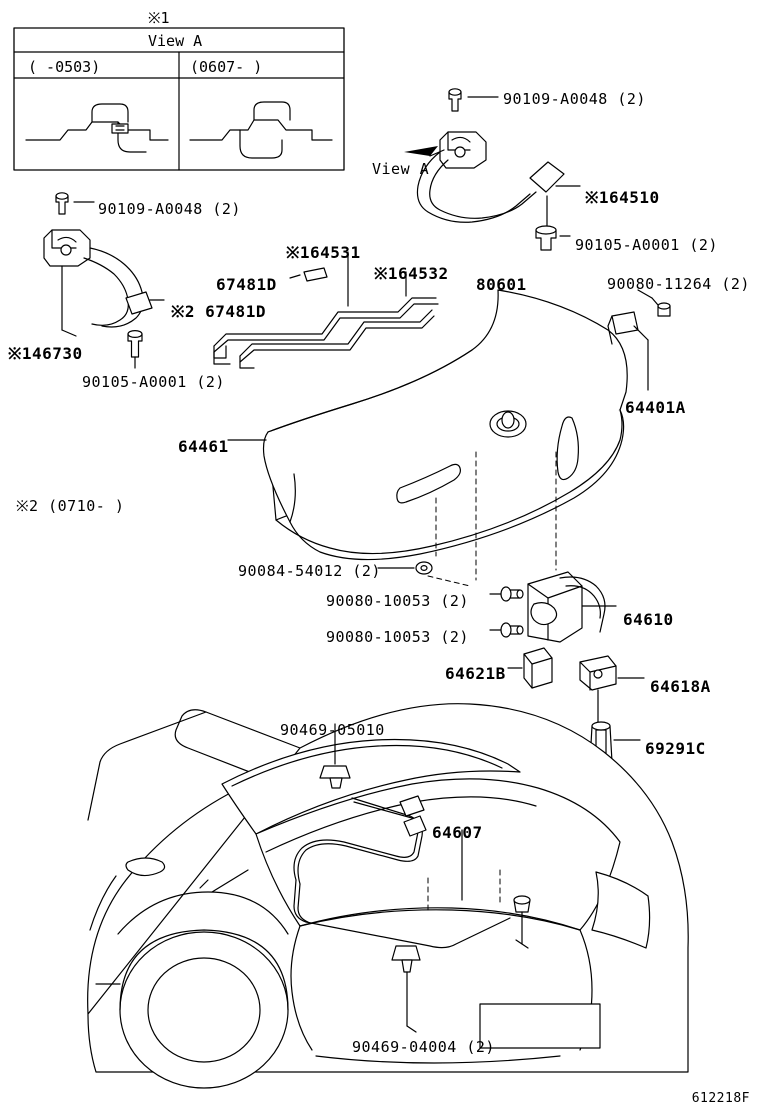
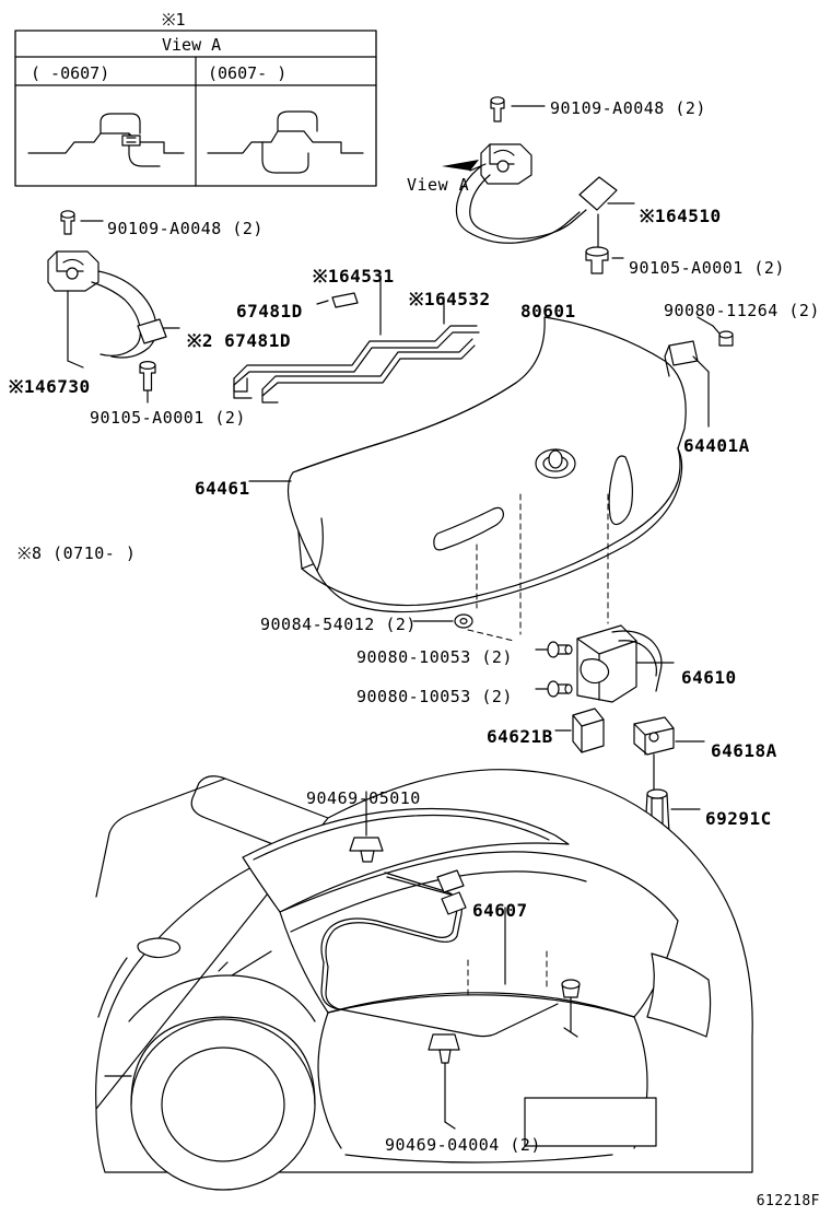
  ※1
  View A
- ( -0503)
+ ( -0607)
  (0607- )
  View A
- ※2 (0710- )
+ ※8 (0710- )
  90109-A0048 (2)
  ※164510
  90105-A0001 (2)
  90109-A0048 (2)
  ※164531
  ※164532
  80601
  90080-11264 (2)
  67481D
  ※2 67481D
  ※146730
  90105-A0001 (2)
  64401A
  64461
  90084-54012 (2)
  90080-10053 (2)
  64610
  90080-10053 (2)
  64621B
  64618A
  69291C
  90469-05010
  64607
  90469-04004 (2)
  612218F
